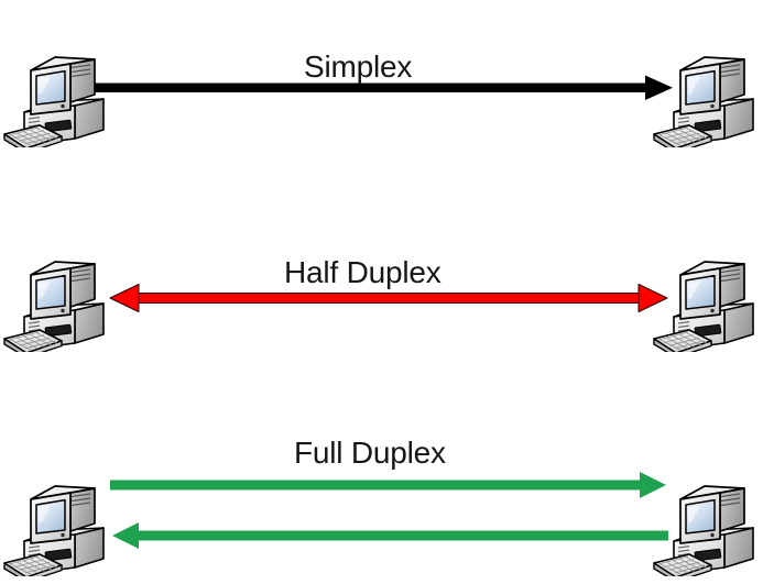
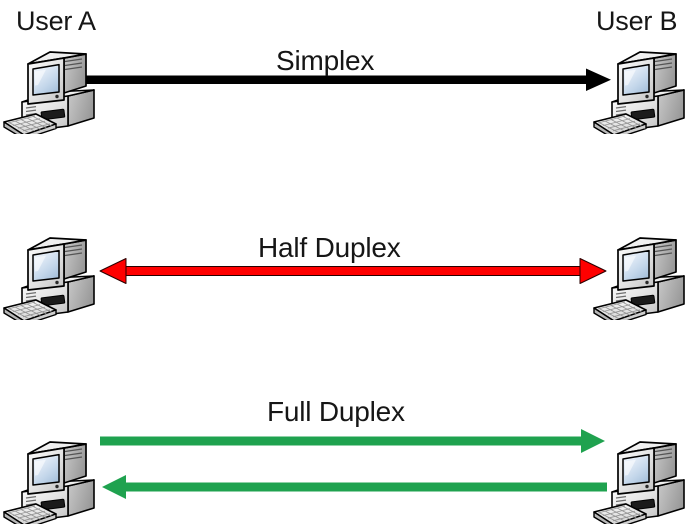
+ User A
+ User B
  Simplex
  Half Duplex
  Full Duplex
